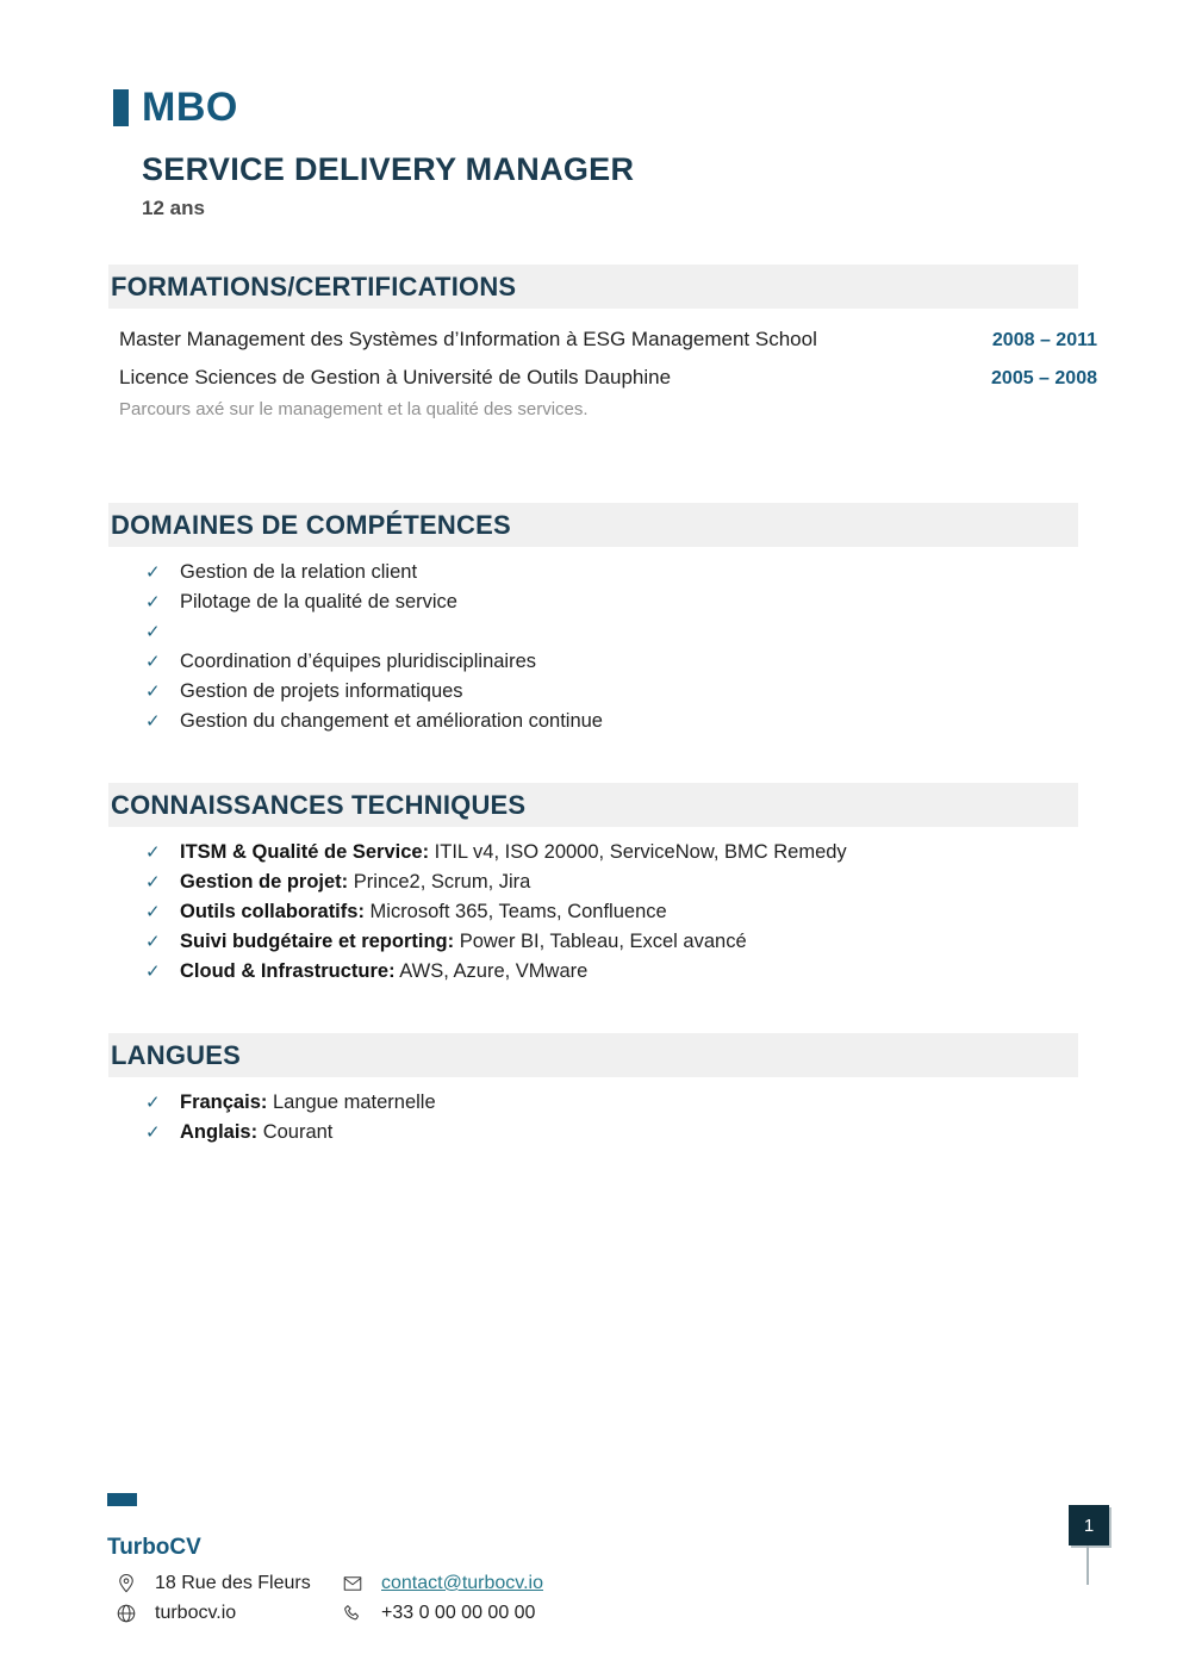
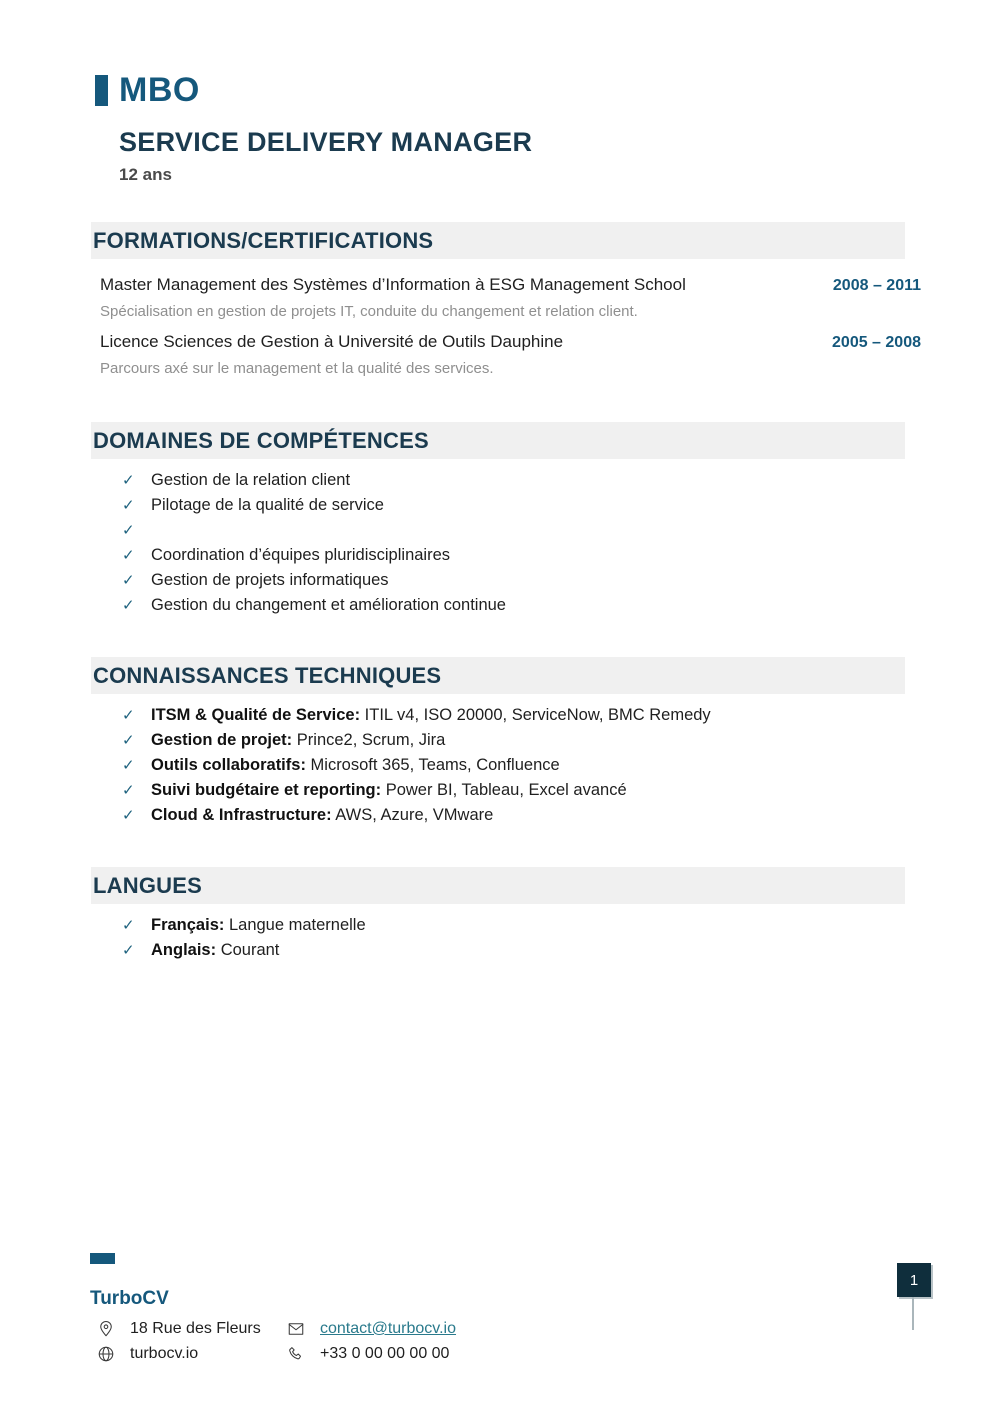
  MBO
  SERVICE DELIVERY MANAGER
  12 ans
  FORMATIONS/CERTIFICATIONS
  Master Management des Systèmes d’Information à ESG Management School
  2008 – 2011
+ Spécialisation en gestion de projets IT, conduite du changement et relation client.
  Licence Sciences de Gestion à Université de Outils Dauphine
  2005 – 2008
  Parcours axé sur le management et la qualité des services.
  DOMAINES DE COMPÉTENCES
  ✓
  Gestion de la relation client
  ✓
  Pilotage de la qualité de service
  ✓
  ✓
  Coordination d’équipes pluridisciplinaires
  ✓
  Gestion de projets informatiques
  ✓
  Gestion du changement et amélioration continue
  CONNAISSANCES TECHNIQUES
  ✓
  ITSM & Qualité de Service: ITIL v4, ISO 20000, ServiceNow, BMC Remedy
  ✓
  Gestion de projet: Prince2, Scrum, Jira
  ✓
  Outils collaboratifs: Microsoft 365, Teams, Confluence
  ✓
  Suivi budgétaire et reporting: Power BI, Tableau, Excel avancé
  ✓
  Cloud & Infrastructure: AWS, Azure, VMware
  LANGUES
  ✓
  Français: Langue maternelle
  ✓
  Anglais: Courant
  TurboCV
  18 Rue des Fleurs
  contact@turbocv.io
  turbocv.io
  +33 0 00 00 00 00
  1
